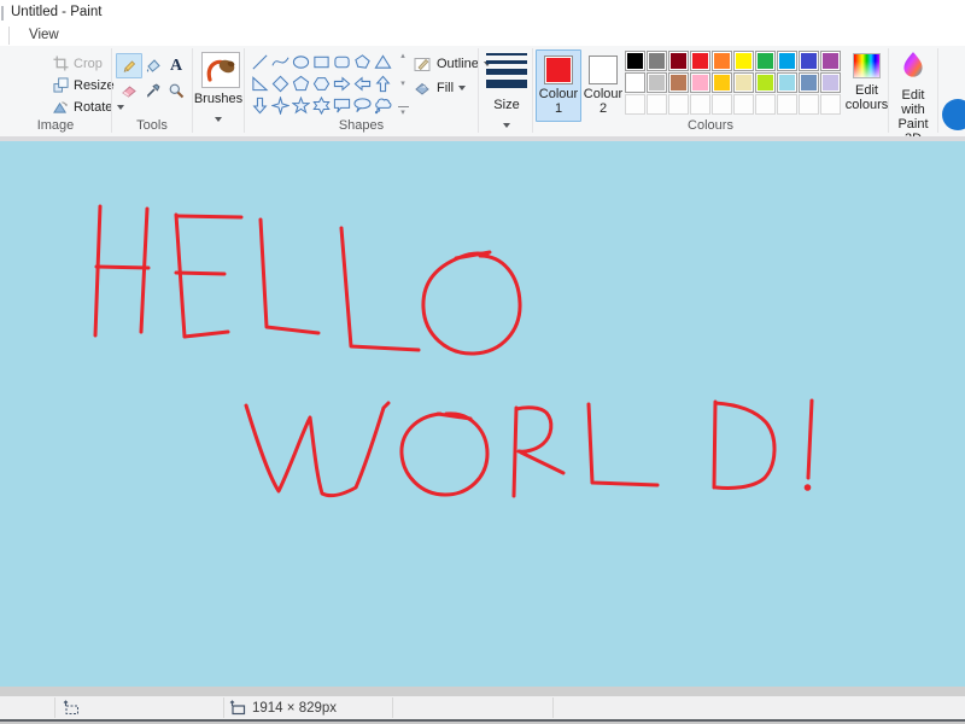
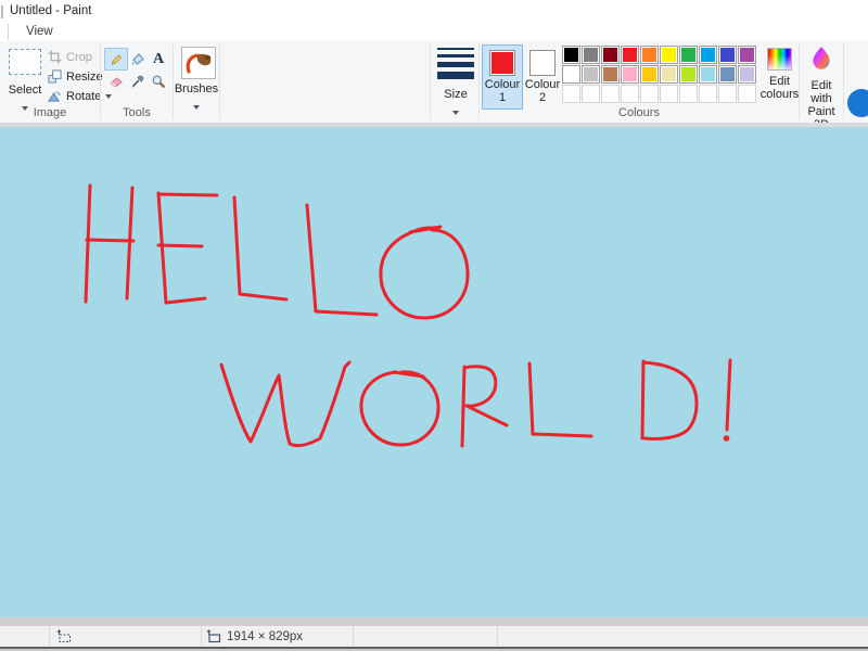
  Untitled - Paint
  View
+ Select
  Crop
  Resiz
  Rotate
  Image
  A
  Tools
  Brushes
- Outline
- Fill
- Shapes
  Size
  Colour
  1
  Colour
  2
  Edit
  colours
  Colours
  Edit with
  Paint
  1914 × 829px
